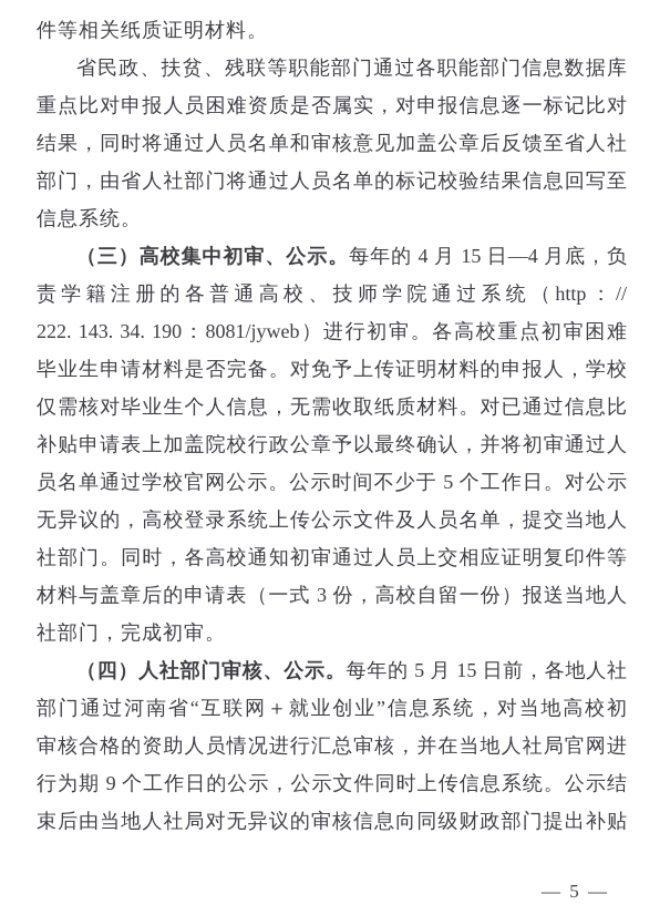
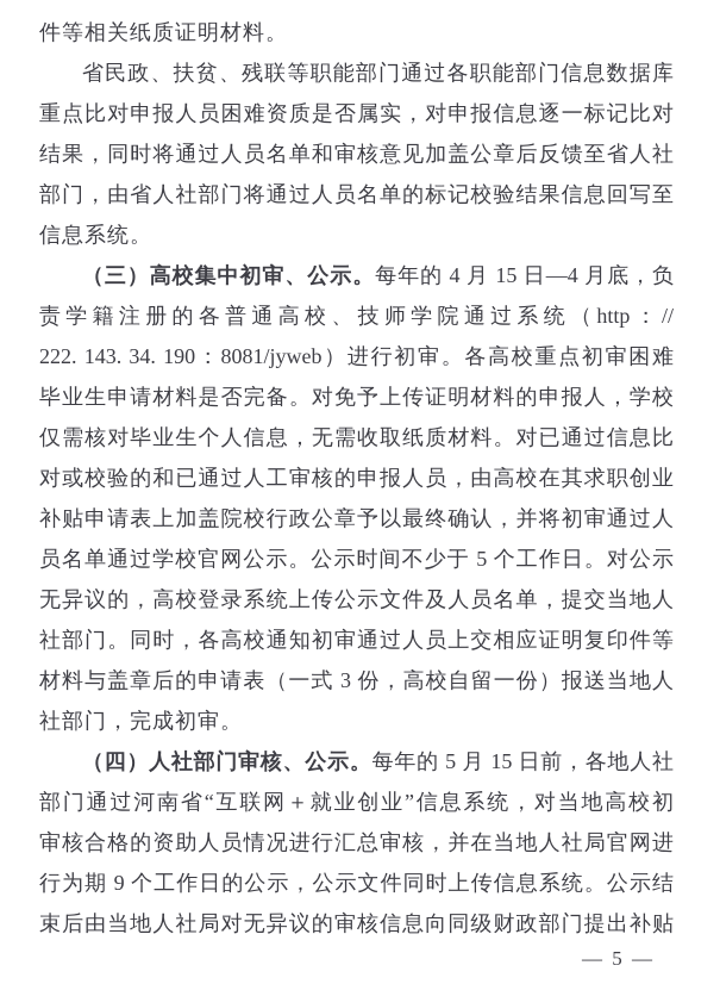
  件等相关纸质证明材料。
  省民政、扶贫、残联等职能部门通过各职能部门信息数据库
  重点比对申报人员困难资质是否属实，对申报信息逐一标记比对
  结果，同时将通过人员名单和审核意见加盖公章后反馈至省人社
  部门，由省人社部门将通过人员名单的标记校验结果信息回写至
  信息系统。
  （三）高校集中初审、公示。每年的 4 月 15 日—4 月底，负
  责学籍注册的各普通高校、技师学院通过系统（http：//
  222. 143. 34. 190：8081/jyweb）进行初审。各高校重点初审困难
  毕业生申请材料是否完备。对免予上传证明材料的申报人，学校
  仅需核对毕业生个人信息，无需收取纸质材料。对已通过信息比
+ 对或校验的和已通过人工审核的申报人员，由高校在其求职创业
  补贴申请表上加盖院校行政公章予以最终确认，并将初审通过人
  员名单通过学校官网公示。公示时间不少于 5 个工作日。对公示
  无异议的，高校登录系统上传公示文件及人员名单，提交当地人
  社部门。同时，各高校通知初审通过人员上交相应证明复印件等
  材料与盖章后的申请表（一式 3 份，高校自留一份）报送当地人
  社部门，完成初审。
  （四）人社部门审核、公示。每年的 5 月 15 日前，各地人社
  部门通过河南省“互联网＋就业创业”信息系统，对当地高校初
  审核合格的资助人员情况进行汇总审核，并在当地人社局官网进
  行为期 9 个工作日的公示，公示文件同时上传信息系统。公示结
  束后由当地人社局对无异议的审核信息向同级财政部门提出补贴
  — 5 —
